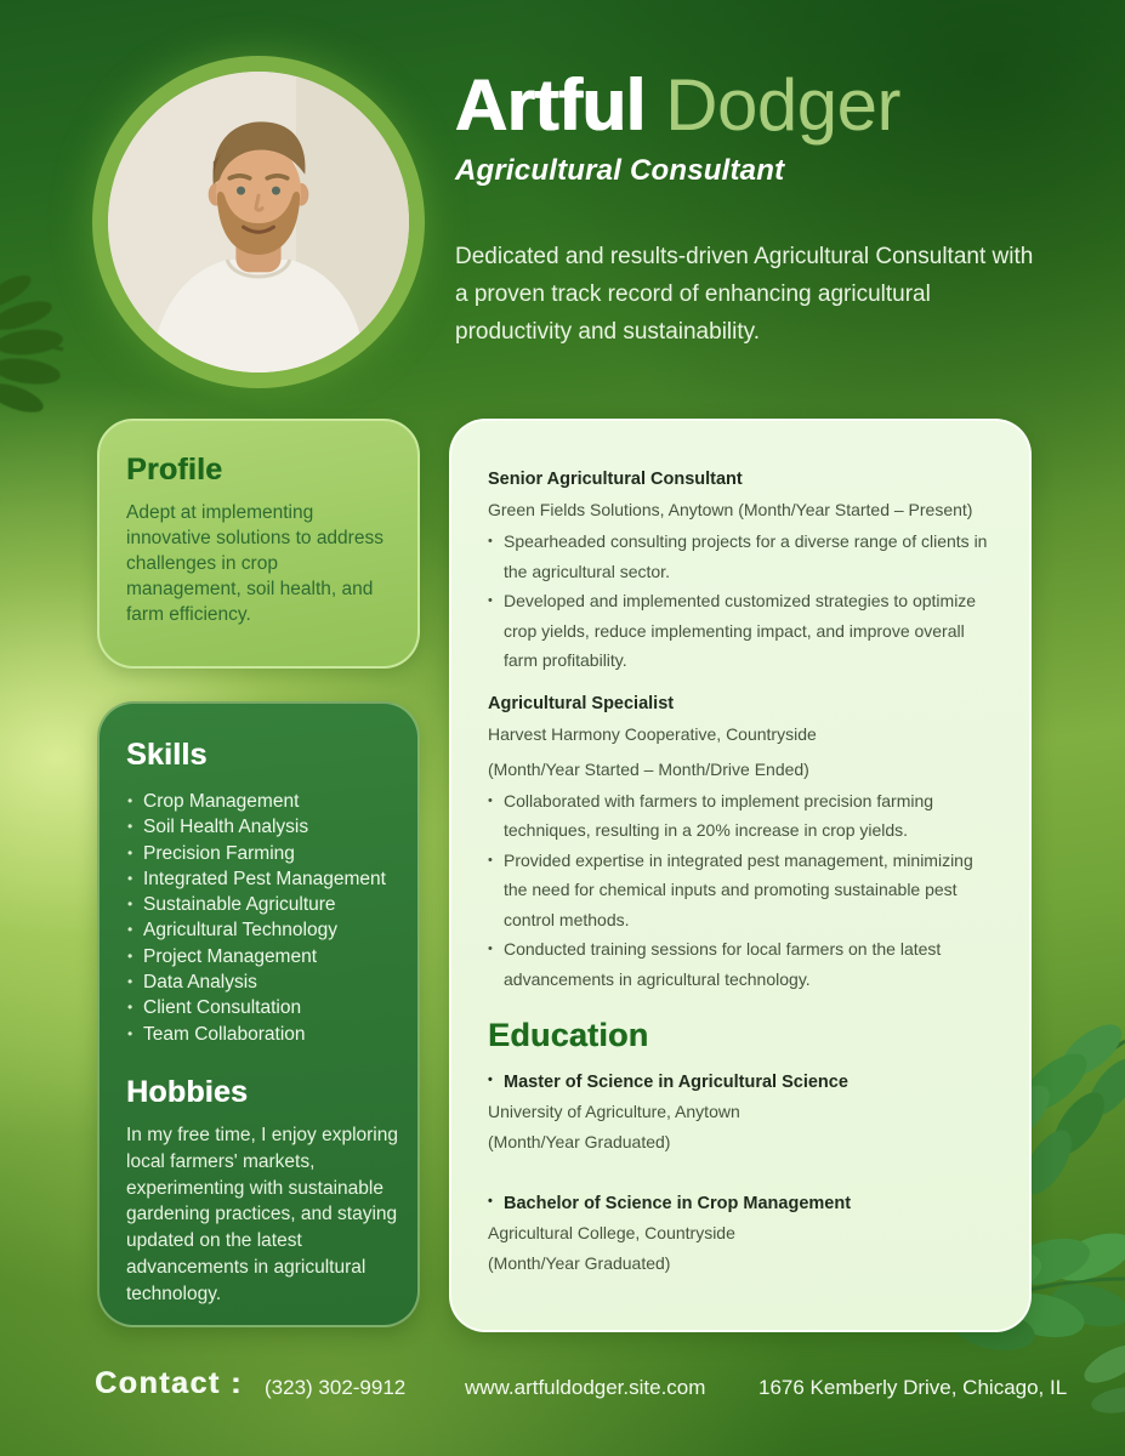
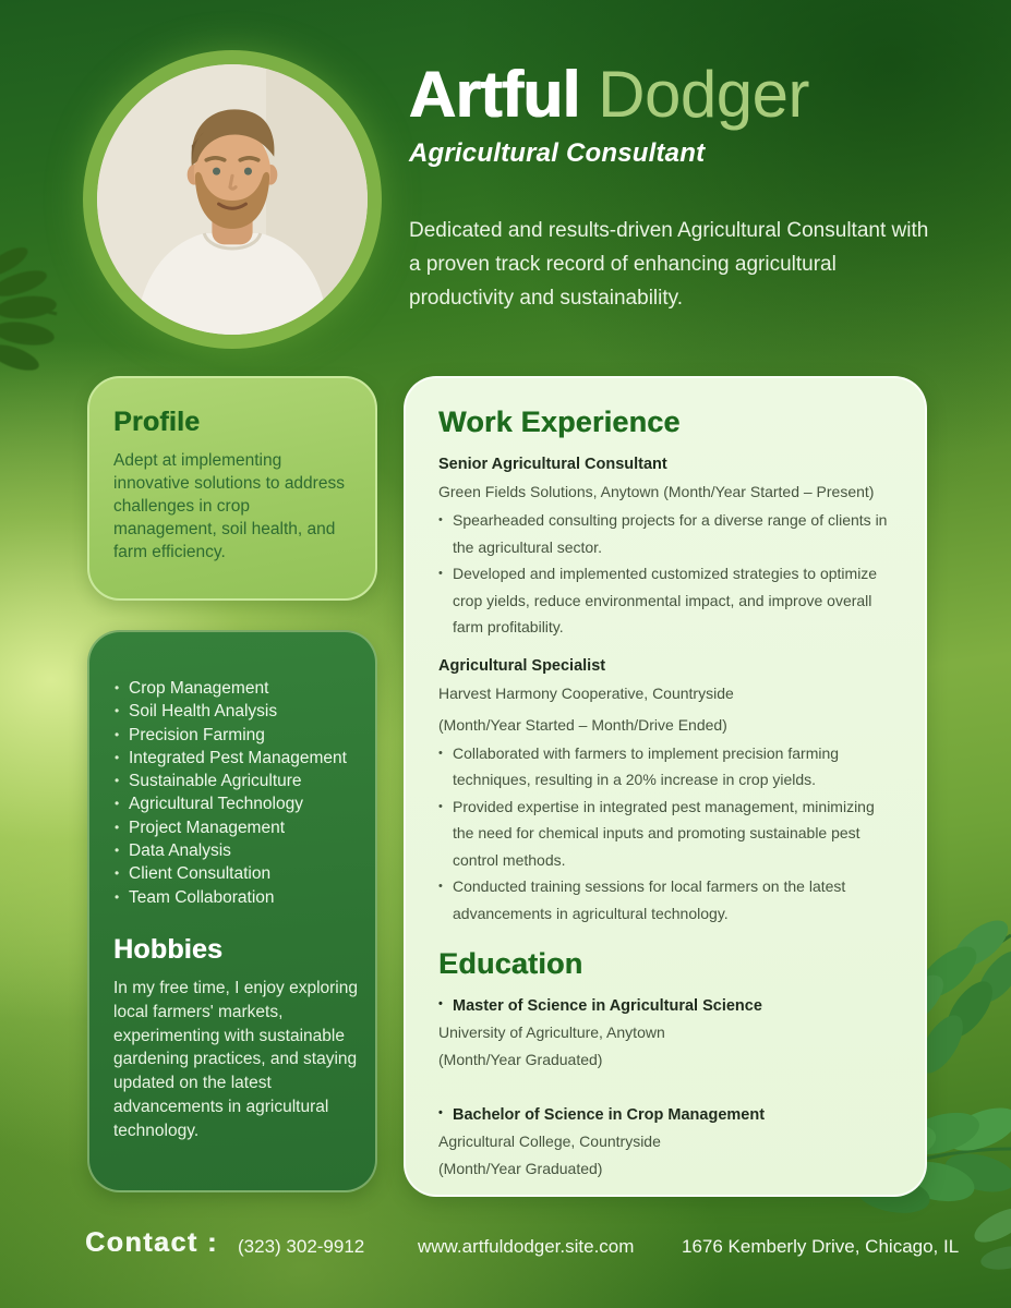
  Artful Dodger
  Agricultural Consultant
  Dedicated and results-driven Agricultural Consultant with a proven track record of enhancing agricultural productivity and sustainability.
  Profile
  Adept at implementing innovative solutions to address challenges in crop management, soil health, and farm efficiency.
- Skills
  Crop Management
  Soil Health Analysis
  Precision Farming
  Integrated Pest Management
  Sustainable Agriculture
  Agricultural Technology
  Project Management
  Data Analysis
  Client Consultation
  Team Collaboration
  Hobbies
  In my free time, I enjoy exploring local farmers' markets, experimenting with sustainable gardening practices, and staying updated on the latest advancements in agricultural technology.
+ Work Experience
  Senior Agricultural Consultant
  Green Fields Solutions, Anytown (Month/Year Started – Present)
  Spearheaded consulting projects for a diverse range of clients in the agricultural sector.
- Developed and implemented customized strategies to optimize crop yields, reduce implementing impact, and improve overall farm profitability.
+ Developed and implemented customized strategies to optimize crop yields, reduce environmental impact, and improve overall farm profitability.
  Agricultural Specialist
  Harvest Harmony Cooperative, Countryside
  (Month/Year Started – Month/Drive Ended)
  Collaborated with farmers to implement precision farming techniques, resulting in a 20% increase in crop yields.
  Provided expertise in integrated pest management, minimizing the need for chemical inputs and promoting sustainable pest control methods.
  Conducted training sessions for local farmers on the latest advancements in agricultural technology.
  Education
  Master of Science in Agricultural Science
  University of Agriculture, Anytown
  (Month/Year Graduated)
  Bachelor of Science in Crop Management
  Agricultural College, Countryside
  (Month/Year Graduated)
  Contact :
  (323) 302-9912
  www.artfuldodger.site.com
  1676 Kemberly Drive, Chicago, IL
